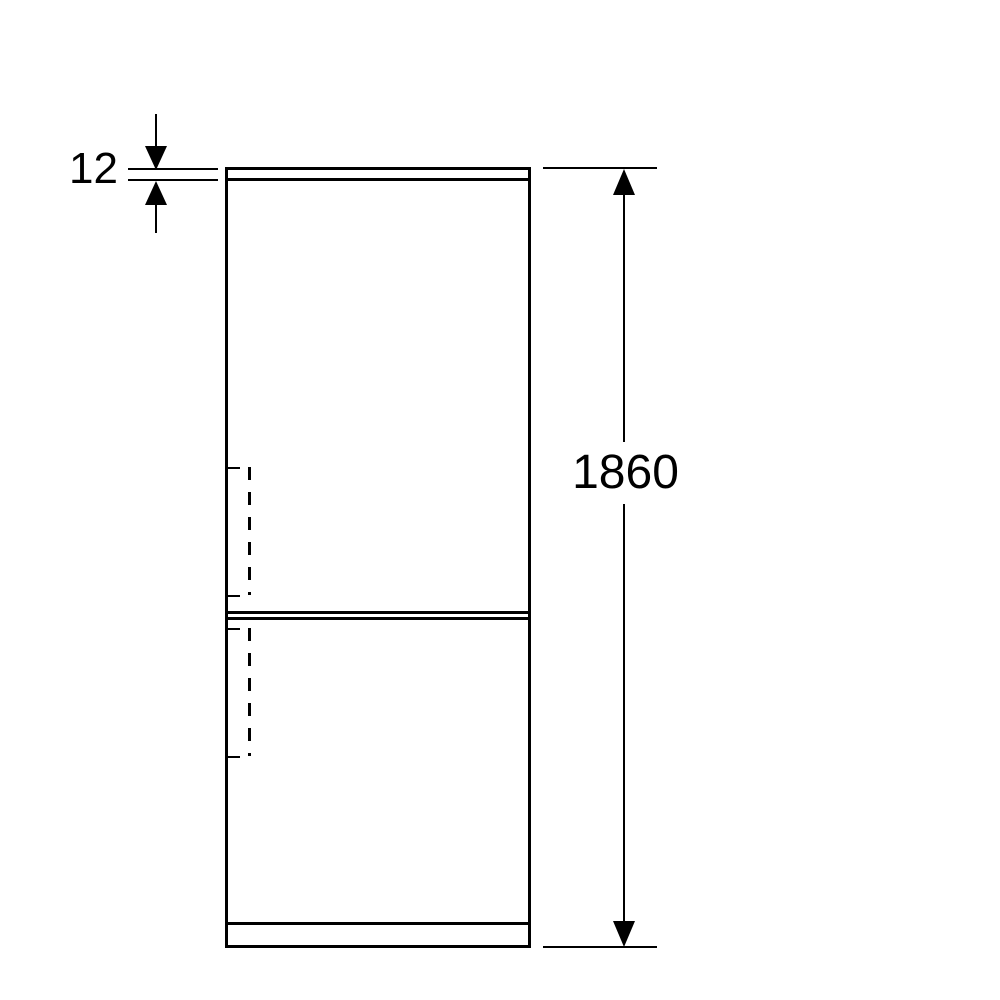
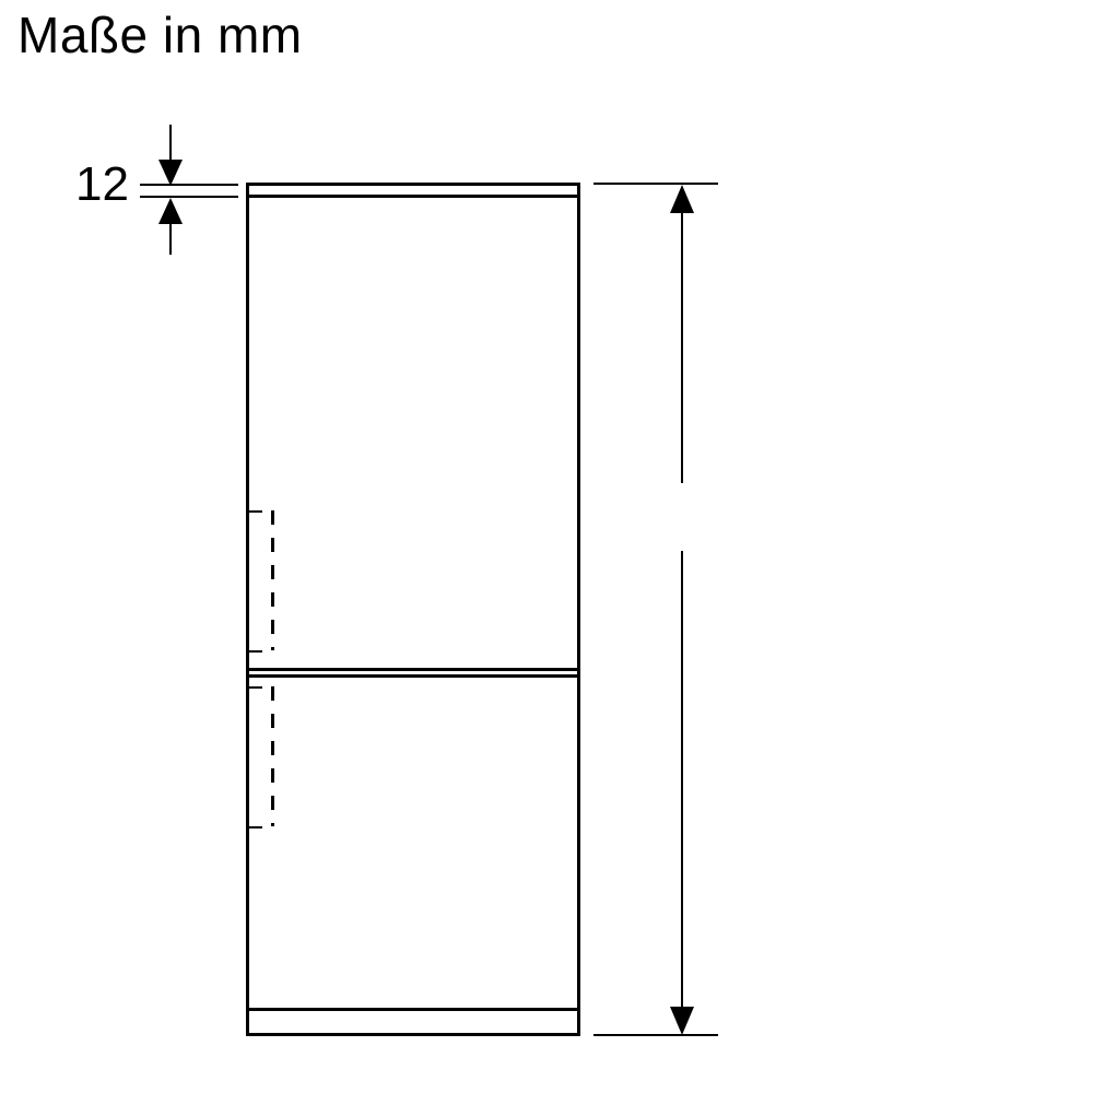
+ Maße in mm
  12
- 1860
